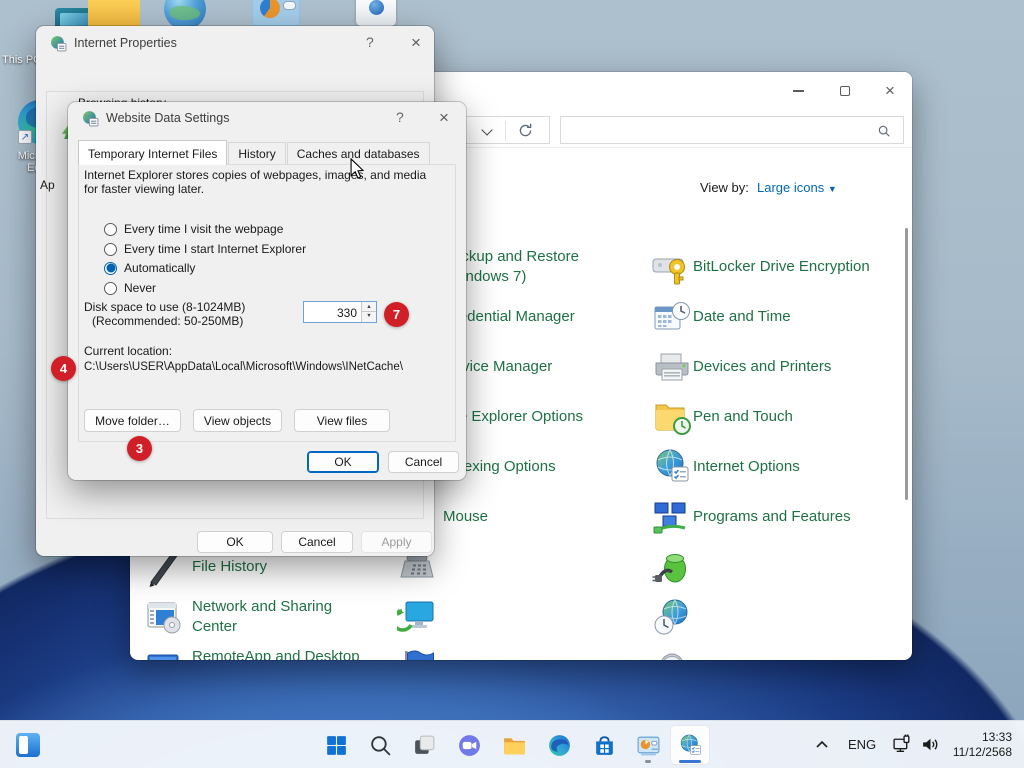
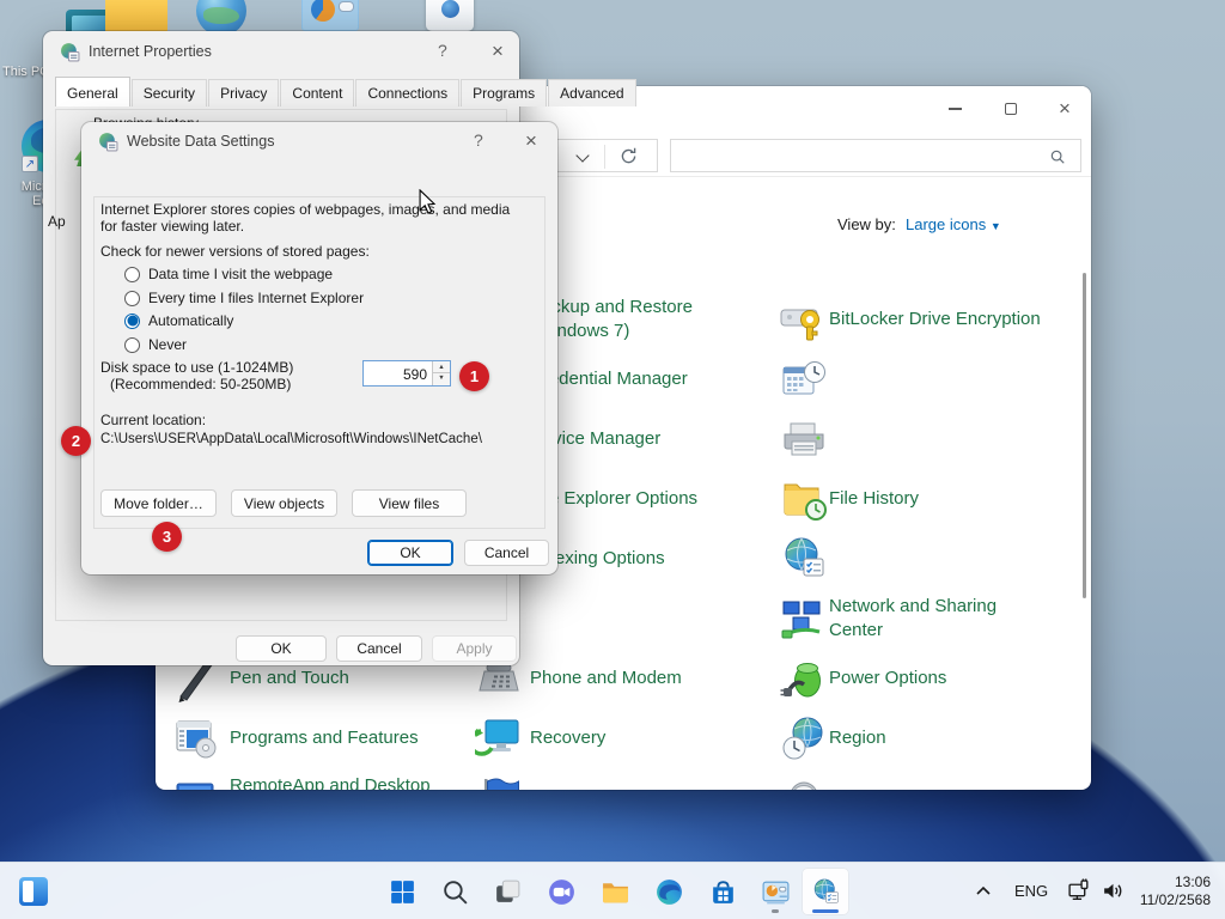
  This P
  ↗
  ×
  View by:
  Large icons ▼
  kup and Restore ndows 7)
  BitLocker Drive Encryption
  dential Manager
- Date and Time
  ice Manager
- Devices and Printers
  Explorer Options
- Pen and Touch
+ File History
  exing Options
- Internet Options
- Mouse
- Programs and Features
+ Network and Sharing Center
- File History
+ Pen and Touch
+ Phone and Modem
+ Power Options
- Network and Sharing Center
+ Programs and Features
+ Recovery
+ Region
  Internet Properties
  ?
  ×
+ General Security Privacy Content Connections Programs Advanced
  Ap
  OK
  Cancel
  Apply
  Website Data Settings
  ?
  ×
- Temporary Internet Files History Caches and databases
  Internet Explorer stores copies of webpages, image, and media
  for faster viewing later.
+ Check for newer versions of stored pages:
- Disk space to use (8-1024MB)
+ Disk space to use (1-1024MB)
  (Recommended: 50-250MB)
- 330
+ 590
  Current location:
  C:\Users\USER\AppData\Local\Microsoft\Windows\INetCache\
  Move folder…
  View objects
  View files
  OK
  Cancel
- Every time I visit the webpage
+ Data time I visit the webpage
- Every time I start Internet Explorer
+ Every time I files Internet Explorer
  Automatically
  Never
- 7
+ 1
- 4
+ 2
  3
  ENG
- 13:33
+ 13:06
- 11/12/2568
+ 11/02/2568
